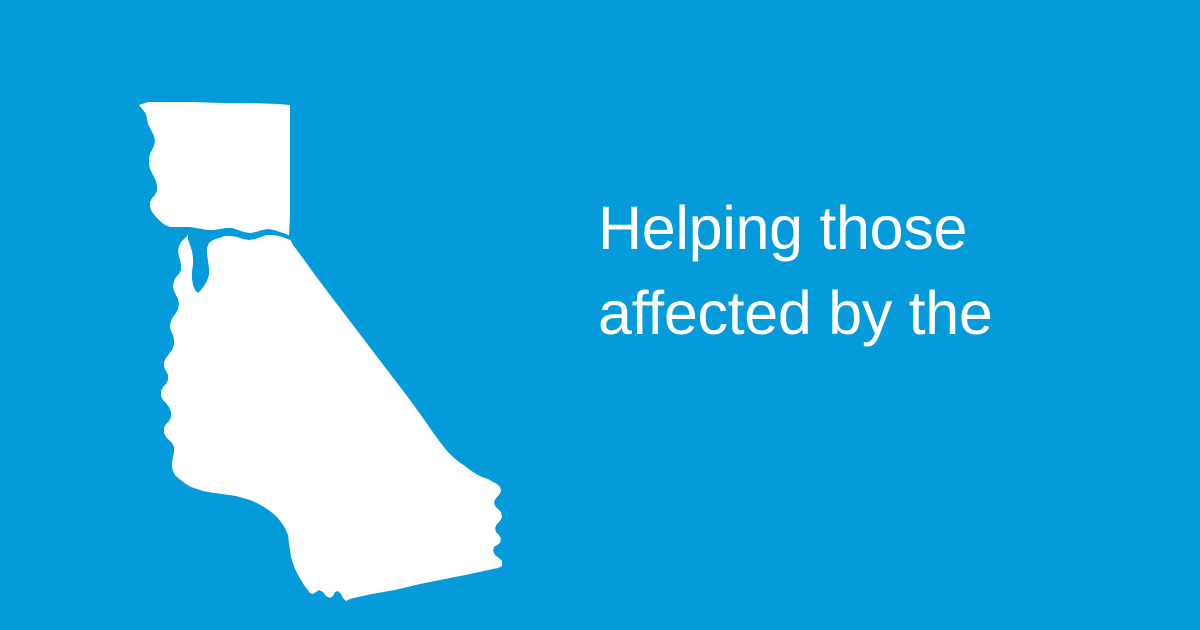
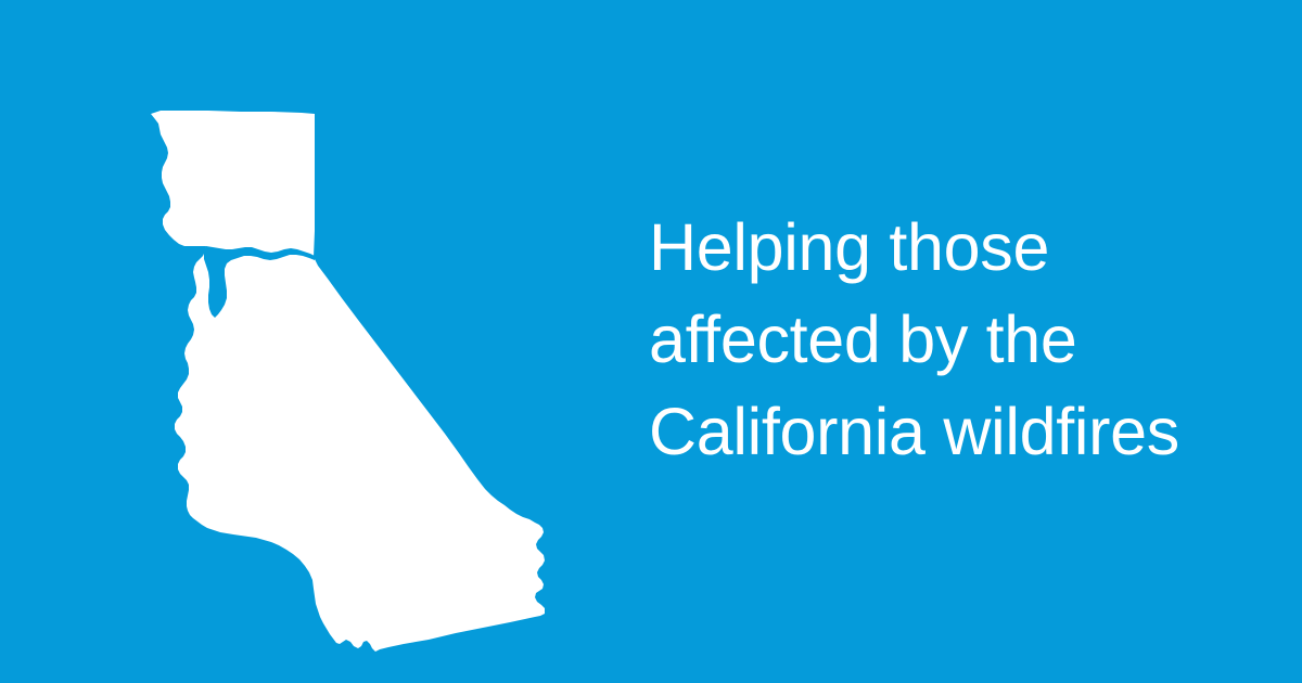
  Helping those
  affected by the
+ California wildfires
